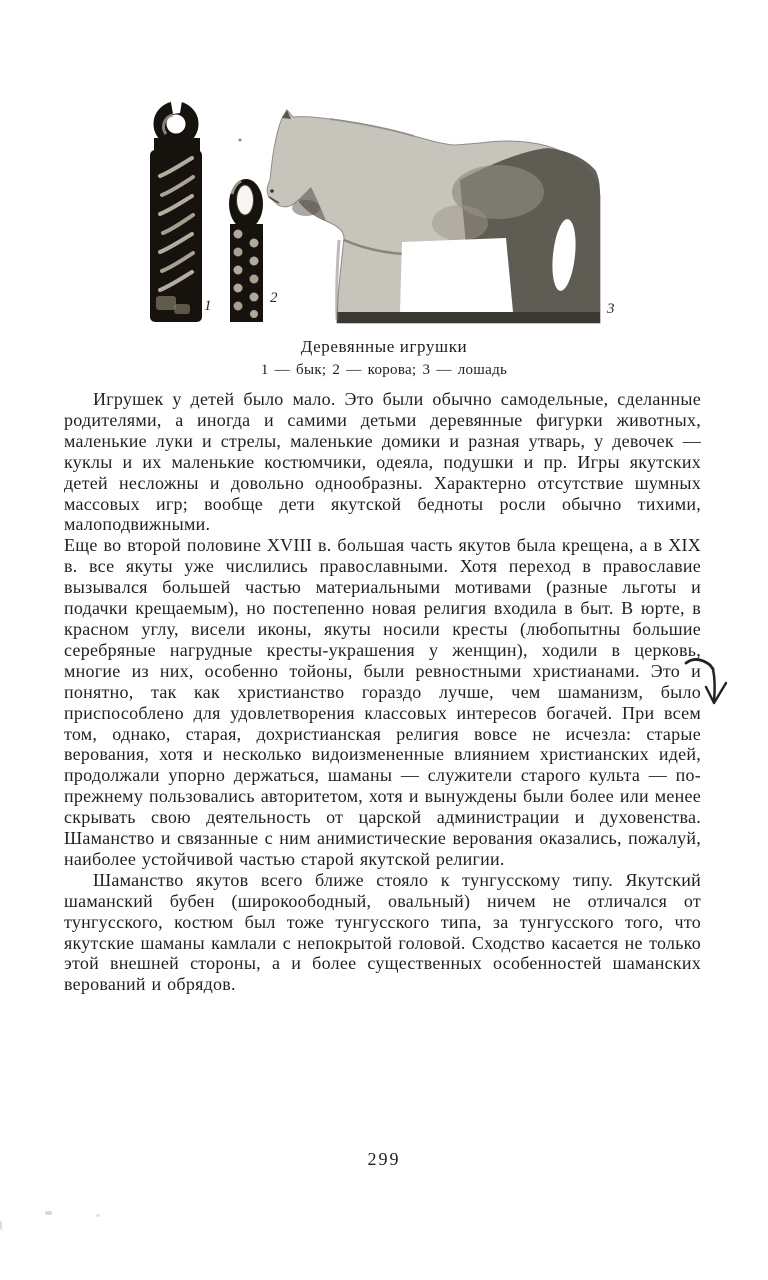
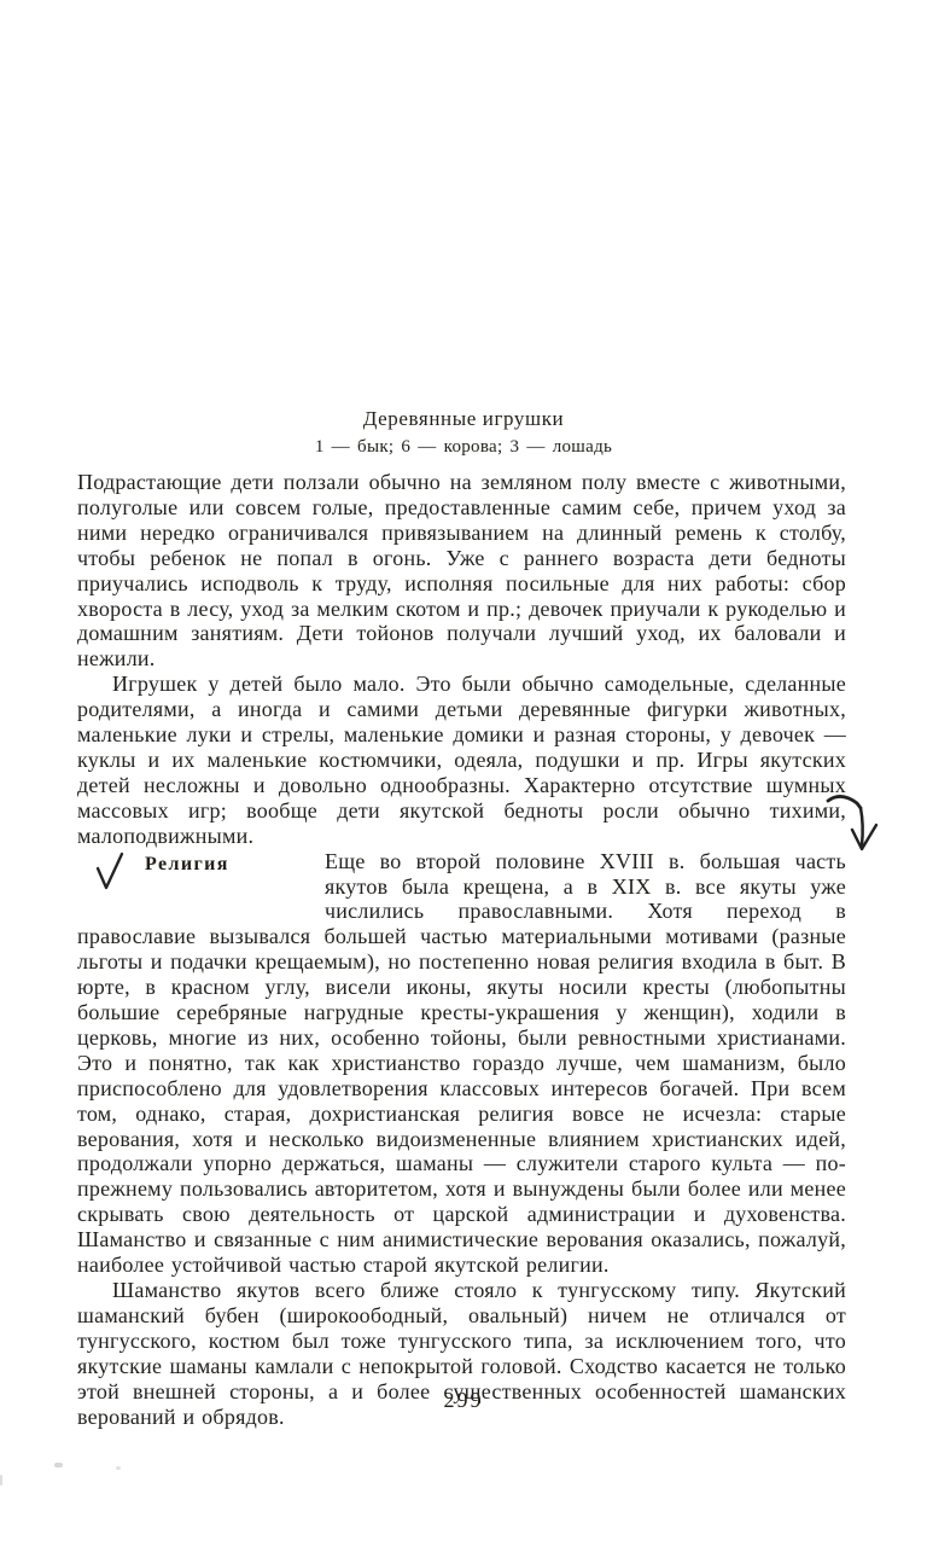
- 1
- 2
- 3
  Деревянные игрушки
- 1 — бык; 2 — корова; 3 — лошадь
+ 1 — бык; 6 — корова; 3 — лошадь
+ Подрастающие дети ползали обычно на земляном полу вместе с животными, полуголые или совсем голые, предоставленные самим себе, причем уход за ними нередко ограничивался привязыванием на длинный ремень к столбу, чтобы ребенок не попал в огонь. Уже с раннего возраста дети бедноты приучались исподволь к труду, исполняя посильные для них работы: сбор хвороста в лесу, уход за мелким скотом и пр.; девочек приучали к рукоделью и домашним занятиям. Дети тойонов получали лучший уход, их баловали и нежили.
- Игрушек у детей было мало. Это были обычно самодельные, сделанные родителями, а иногда и самими детьми деревянные фигурки животных, маленькие луки и стрелы, маленькие домики и разная утварь, у девочек — куклы и их маленькие костюмчики, одеяла, подушки и пр. Игры якутских детей несложны и довольно однообразны. Характерно отсутствие шумных массовых игр; вообще дети якутской бедноты росли обычно тихими, малоподвижными.
+ Игрушек у детей было мало. Это были обычно самодельные, сделанные родителями, а иногда и самими детьми деревянные фигурки животных, маленькие луки и стрелы, маленькие домики и разная стороны, у девочек — куклы и их маленькие костюмчики, одеяла, подушки и пр. Игры якутских детей несложны и довольно однообразны. Характерно отсутствие шумных массовых игр; вообще дети якутской бедноты росли обычно тихими, малоподвижными.
+ Религия
  Еще во второй половине XVIII в. большая часть якутов была крещена, а в XIX в. все якуты уже числились православными. Хотя переход в православие вызывался большей частью материальными мотивами (разные льготы и подачки крещаемым), но постепенно новая религия входила в быт. В юрте, в красном углу, висели иконы, якуты носили кресты (любопытны большие серебряные нагрудные кресты-украшения у женщин), ходили в церковь, многие из них, особенно тойоны, были ревностными христианами. Это и понятно, так как христианство гораздо лучше, чем шаманизм, было приспособлено для удовлетворения классовых интересов богачей. При всем том, однако, старая, дохристианская религия вовсе не исчезла: старые верования, хотя и несколько видоизмененные влиянием христианских идей, продолжали упорно держаться, шаманы — служители старого культа — по-прежнему пользовались авторитетом, хотя и вынуждены были более или менее скрывать свою деятельность от царской администрации и духовенства. Шаманство и связанные с ним анимистические верования оказались, пожалуй, наиболее устойчивой частью старой якутской религии.
- Шаманство якутов всего ближе стояло к тунгусскому типу. Якутский шаманский бубен (широкоободный, овальный) ничем не отличался от тунгусского, костюм был тоже тунгусского типа, за тунгусского того, что якутские шаманы камлали с непокрытой головой. Сходство касается не только этой внешней стороны, а и более существенных особенностей шаманских верований и обрядов.
+ Шаманство якутов всего ближе стояло к тунгусскому типу. Якутский шаманский бубен (широкоободный, овальный) ничем не отличался от тунгусского, костюм был тоже тунгусского типа, за исключением того, что якутские шаманы камлали с непокрытой головой. Сходство касается не только этой внешней стороны, а и более существенных особенностей шаманских верований и обрядов.
  299
